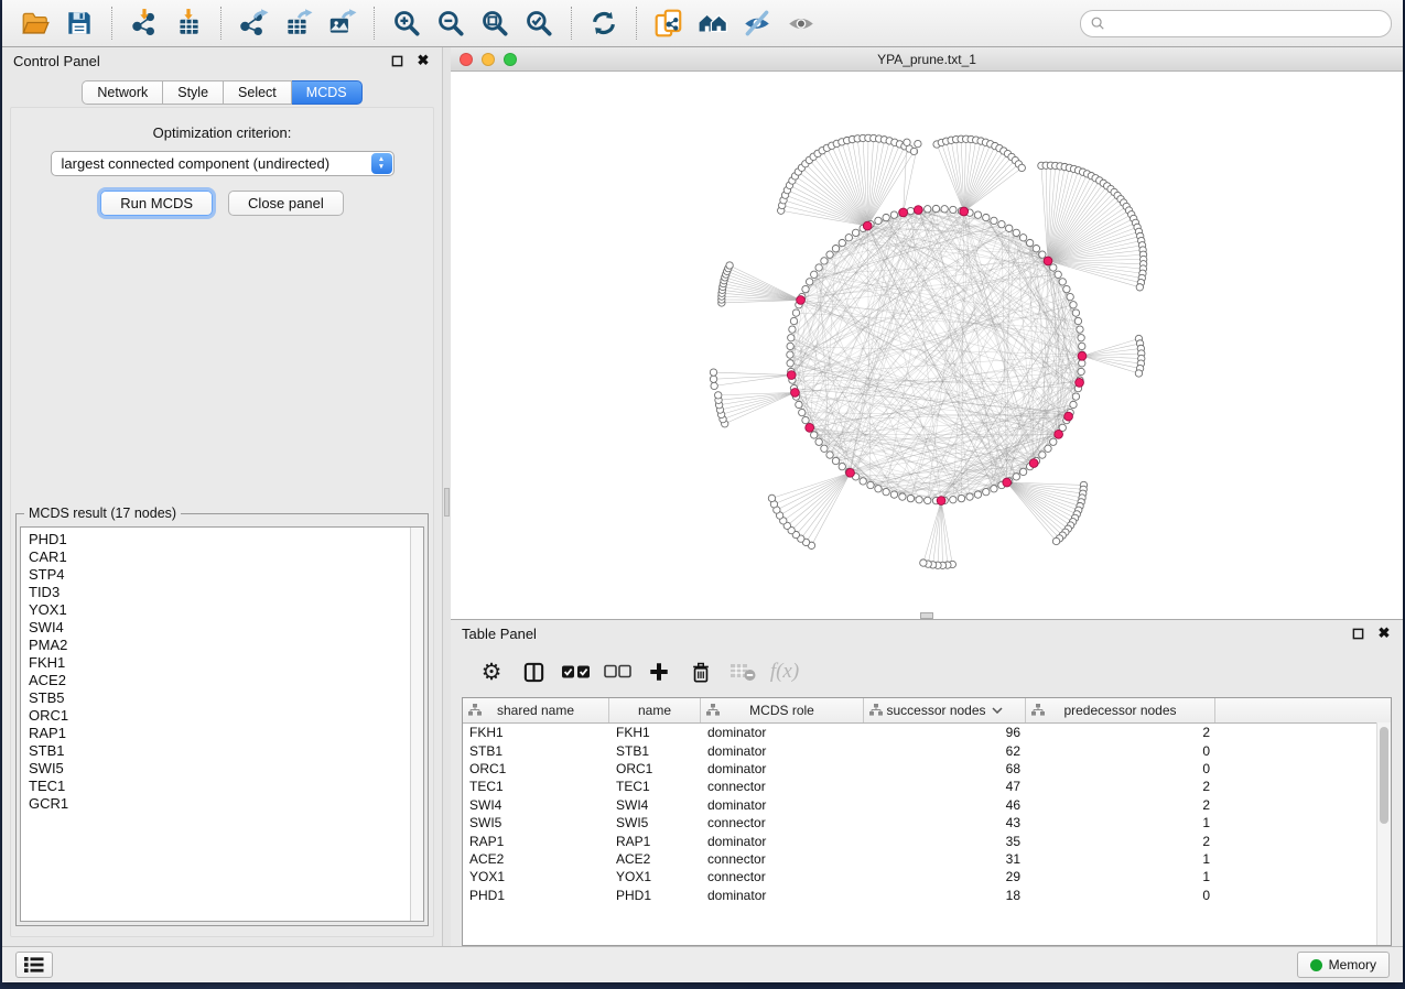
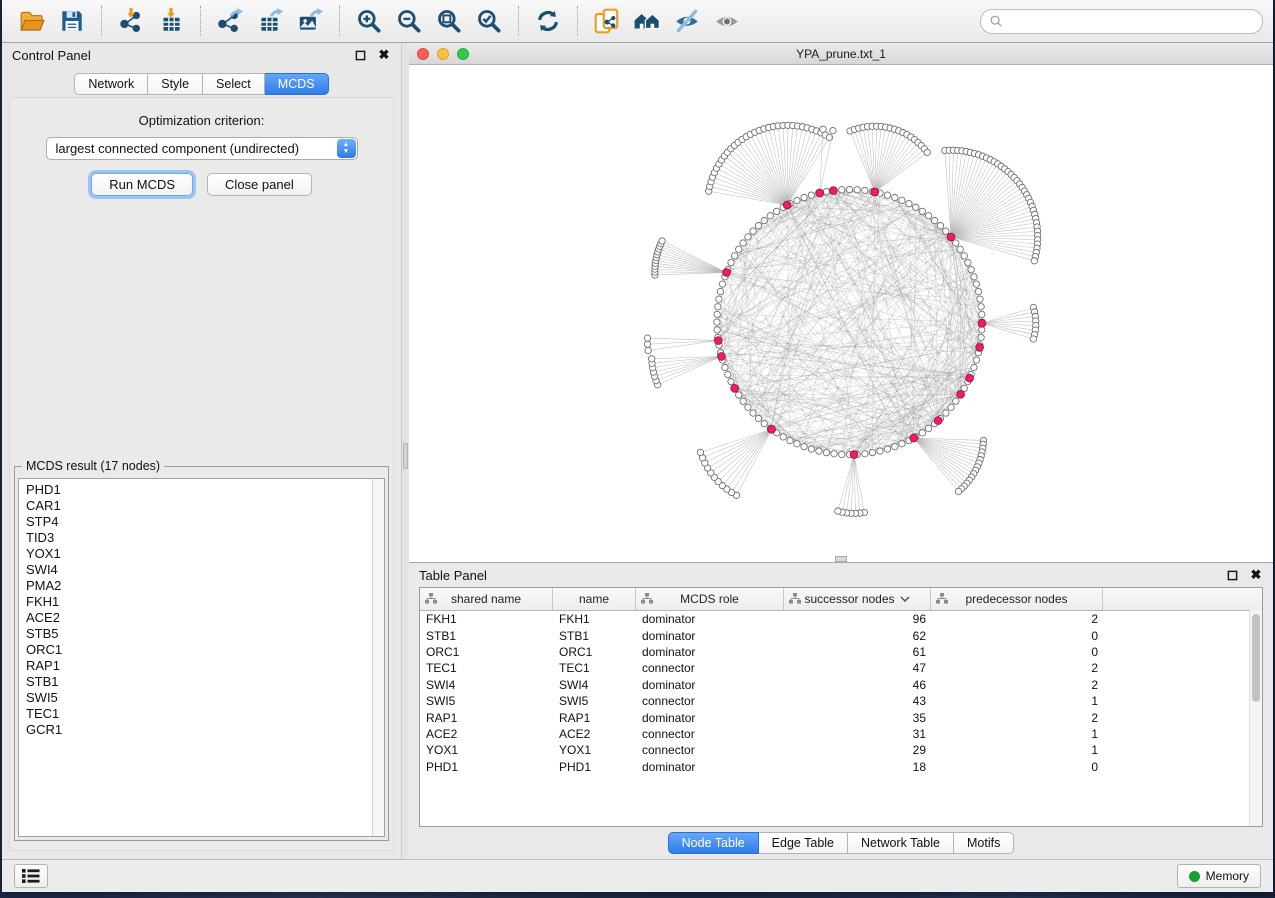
  Control Panel
  ✖
  Network
  Style
  Select
  MCDS
  Optimization criterion:
  largest connected component (undirected)
  Run MCDS
  Close panel
  MCDS result (17 nodes)
  PHD1
  CAR1
  STP4
  TID3
  YOX1
  SWI4
  PMA2
  FKH1
  ACE2
  STB5
  ORC1
  RAP1
  STB1
  SWI5
  TEC1
  GCR1
  YPA_prune.txt_1
  Table Panel
  ✖
- ⚙
- f(x)
  shared name
  name
  MCDS role
  successor nodes
  predecessor nodes
  FKH1
  FKH1
  dominator
  96
  2
  STB1
  STB1
  dominator
  62
  0
  ORC1
  ORC1
  dominator
- 68
+ 61
  0
  TEC1
  TEC1
  connector
  47
  2
  SWI4
  SWI4
  dominator
  46
  2
  SWI5
  SWI5
  connector
  43
  1
  RAP1
  RAP1
  dominator
  35
  2
  ACE2
  ACE2
  connector
  31
  1
  YOX1
  YOX1
  connector
  29
  1
  PHD1
  PHD1
  dominator
  18
  0
+ Node Table
+ Edge Table
+ Network Table
+ Motifs
  Memory
